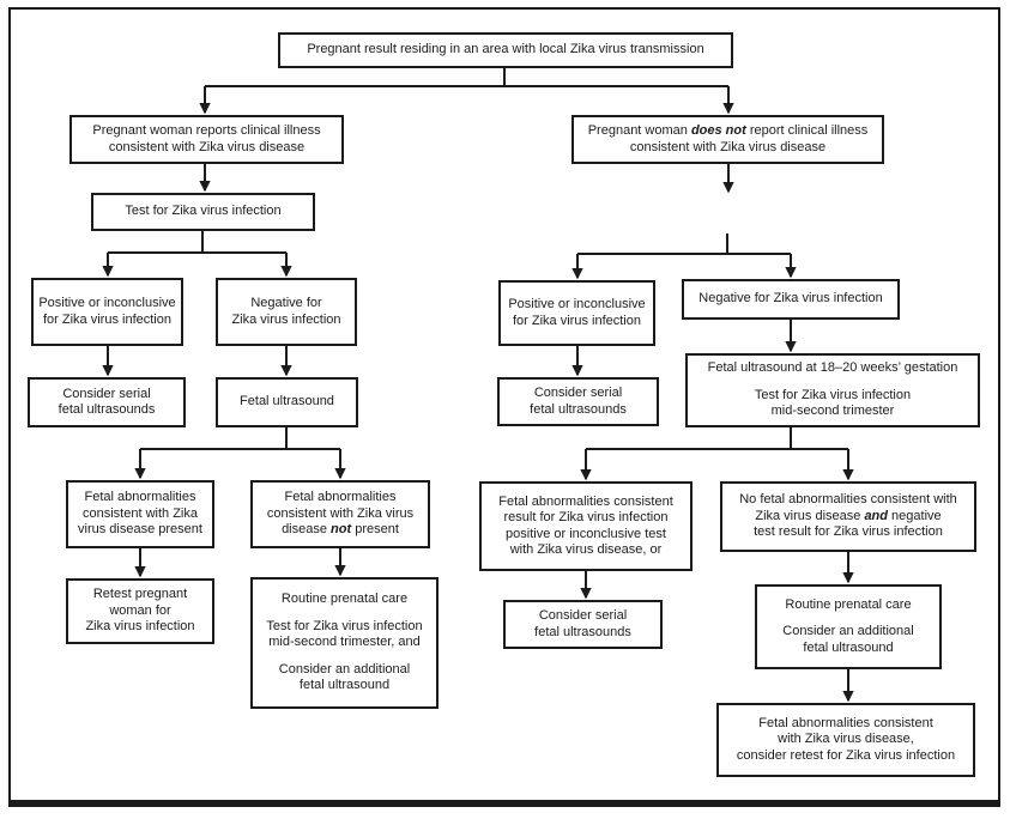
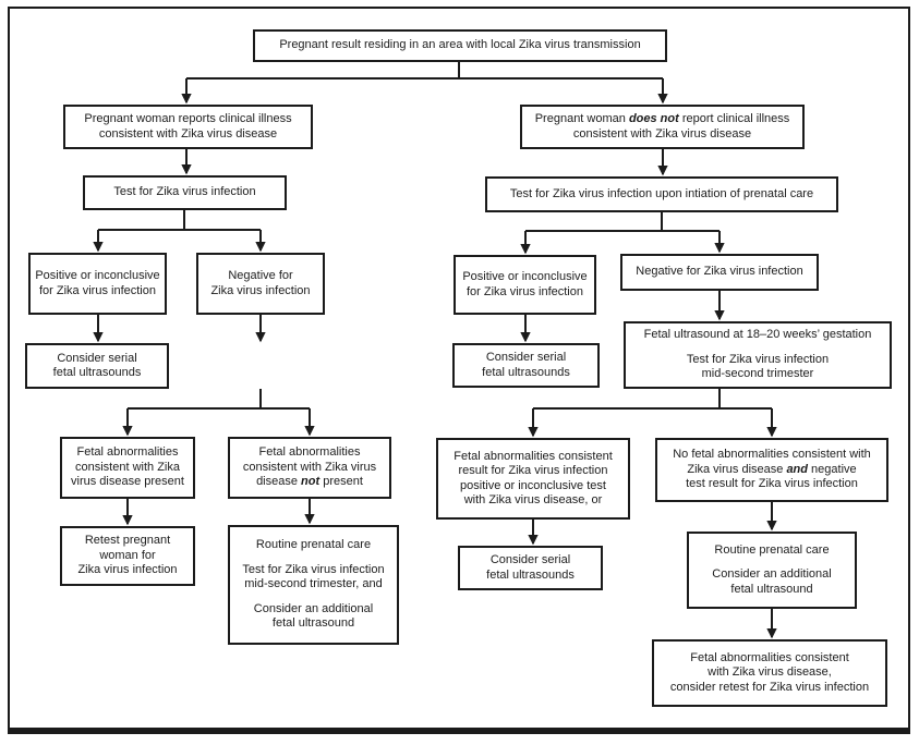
  Pregnant result residing in an area with local Zika virus transmission
  Pregnant woman reports clinical illness
  consistent with Zika virus disease
  Pregnant woman does not report clinical illness
  consistent with Zika virus disease
  Test for Zika virus infection
+ Test for Zika virus infection upon intiation of prenatal care
  Positive or inconclusive
  for Zika virus infection
  Negative for
  Zika virus infection
  Positive or inconclusive
  for Zika virus infection
  Negative for Zika virus infection
  Consider serial
  fetal ultrasounds
- Fetal ultrasound
  Consider serial
  fetal ultrasounds
  Fetal ultrasound at 18–20 weeks’ gestation
  Test for Zika virus infection
  mid-second trimester
  Fetal abnormalities
  consistent with Zika
  virus disease present
  Fetal abnormalities
  consistent with Zika virus
  disease not present
  Fetal abnormalities consistent
  result for Zika virus infection
  positive or inconclusive test
  with Zika virus disease, or
  No fetal abnormalities consistent with
  Zika virus disease and negative
  test result for Zika virus infection
  Retest pregnant
  woman for
  Zika virus infection
  Routine prenatal care
  Test for Zika virus infection
  mid-second trimester, and
  Consider an additional
  fetal ultrasound
  Consider serial
  fetal ultrasounds
  Routine prenatal care
  Consider an additional
  fetal ultrasound
  Fetal abnormalities consistent
  with Zika virus disease,
  consider retest for Zika virus infection
